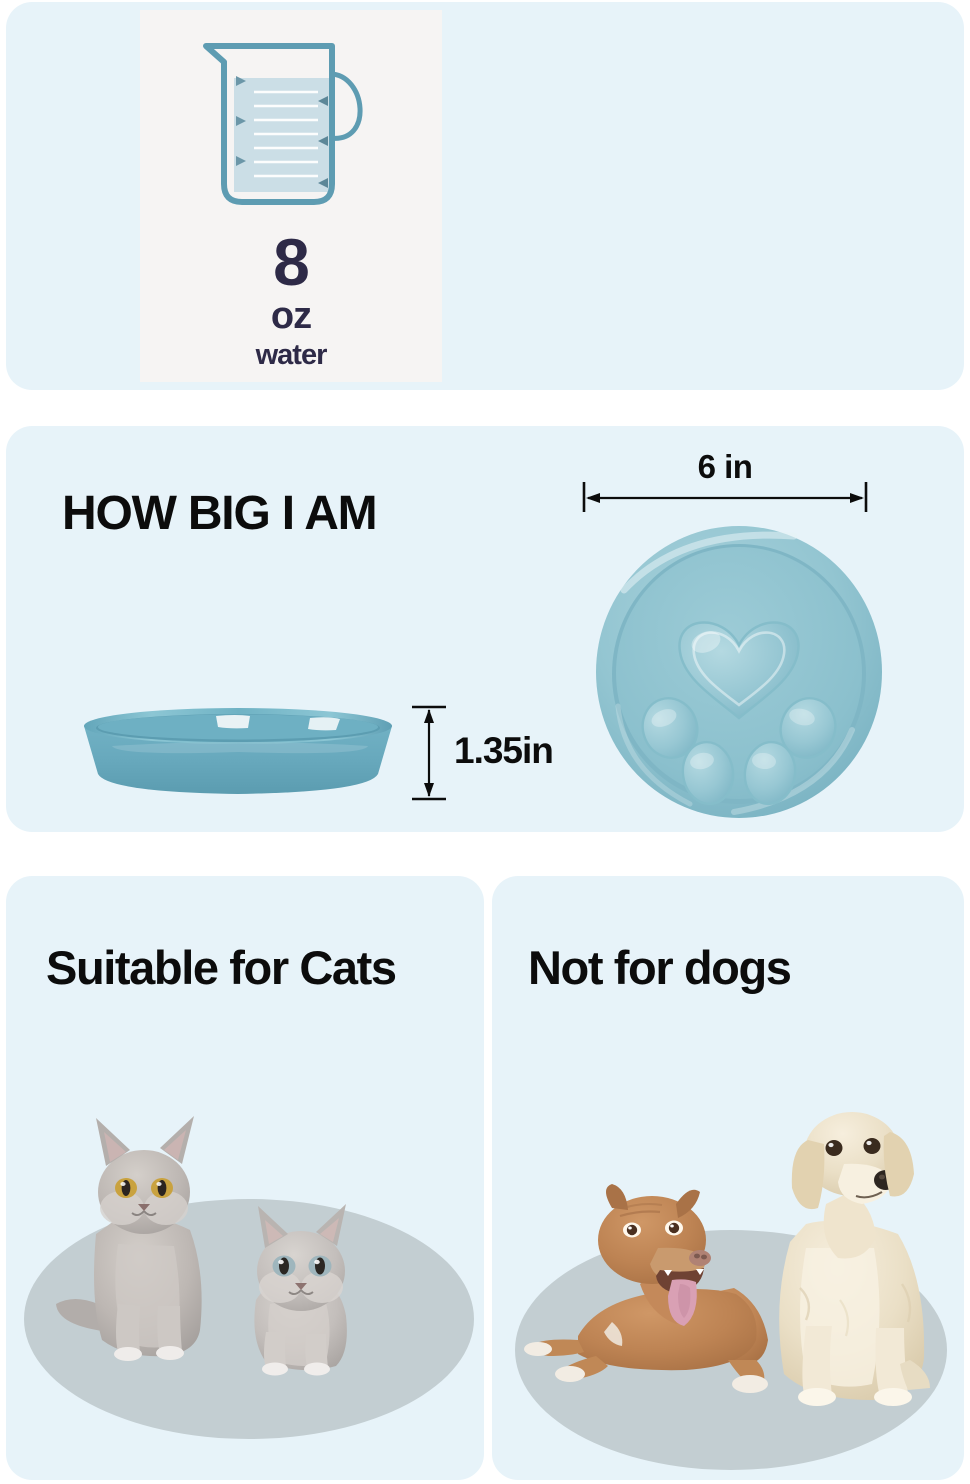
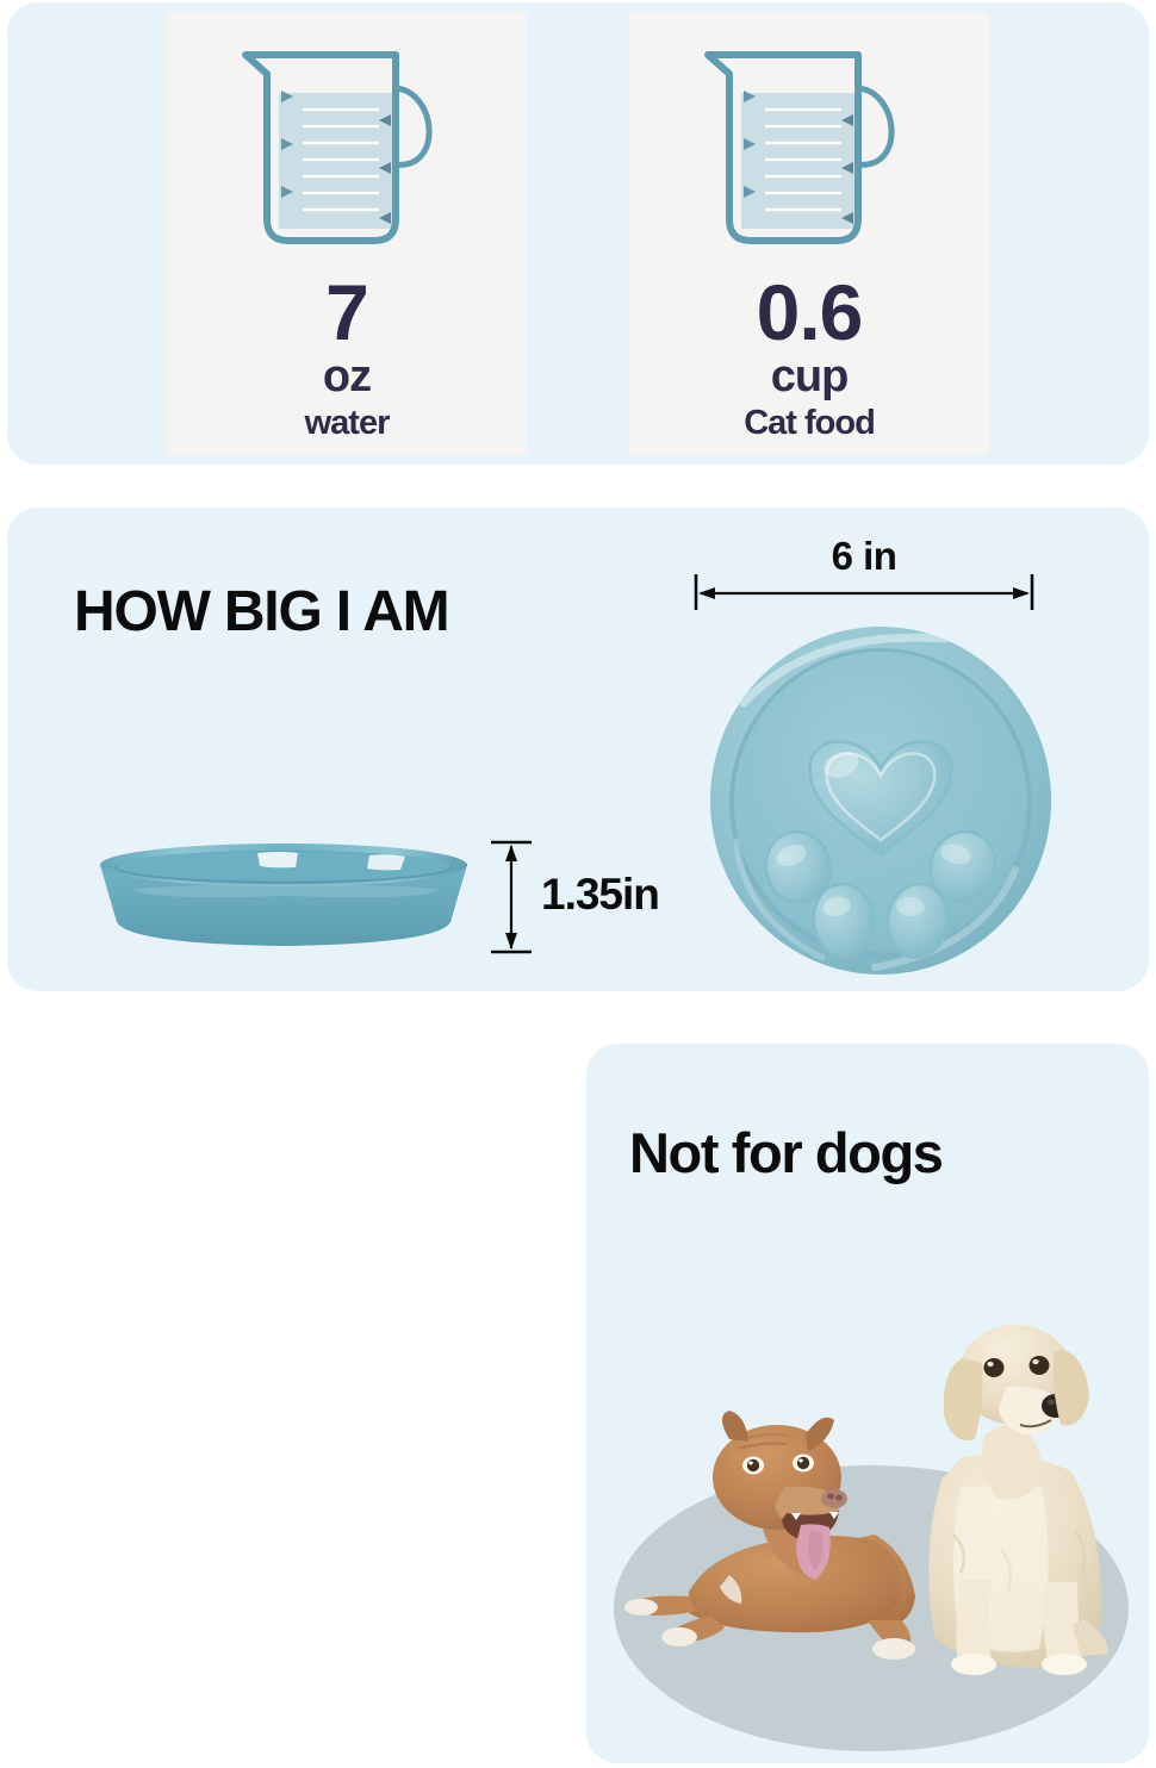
- 8
+ 7
  oz
  water
+ 0.6
+ cup
+ Cat food
  HOW BIG I AM
  6 in
  1.35in
- Suitable for Cats
  Not for dogs
